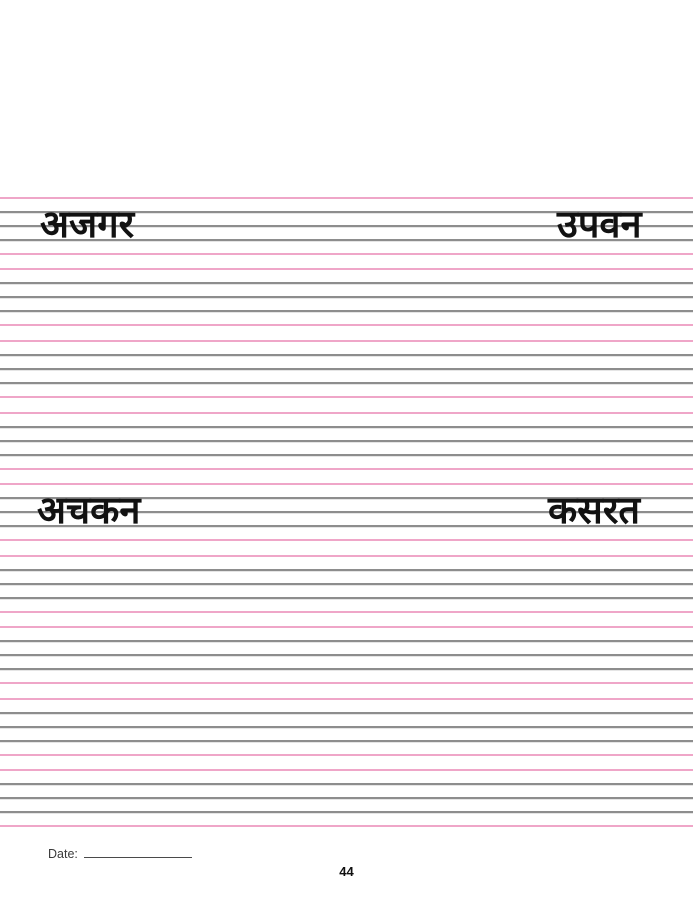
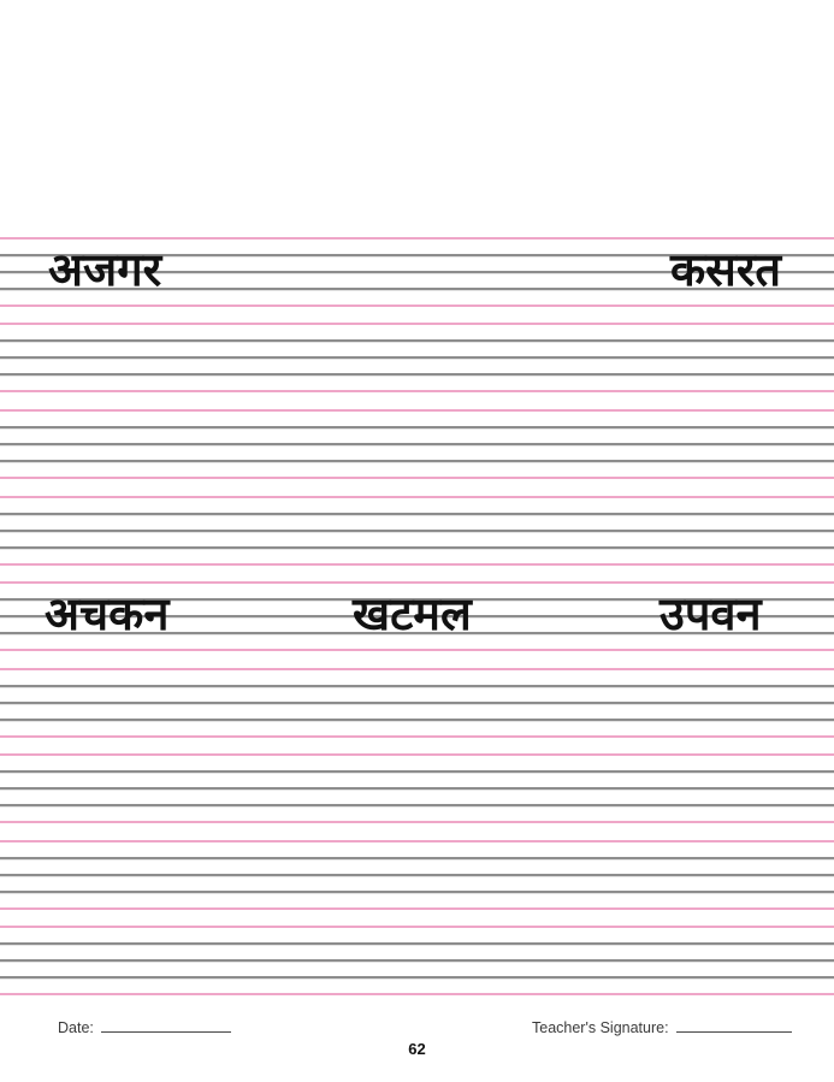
  अजगर
- उपवन
+ कसरत
  अचकन
+ खटमल
- कसरत
+ उपवन
  Date:
+ Teacher's Signature:
- 44
+ 62
